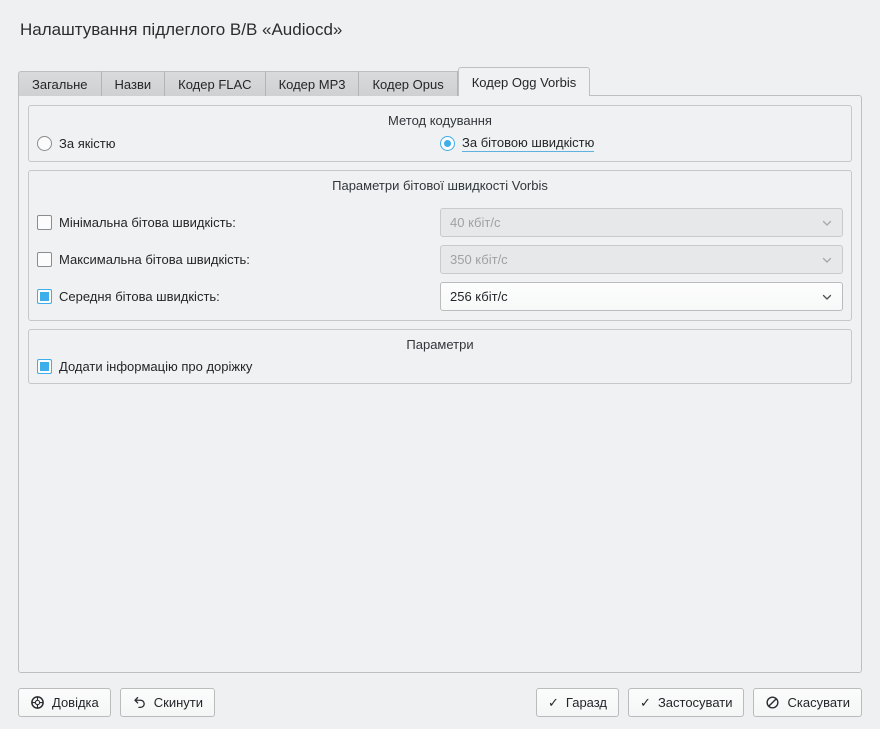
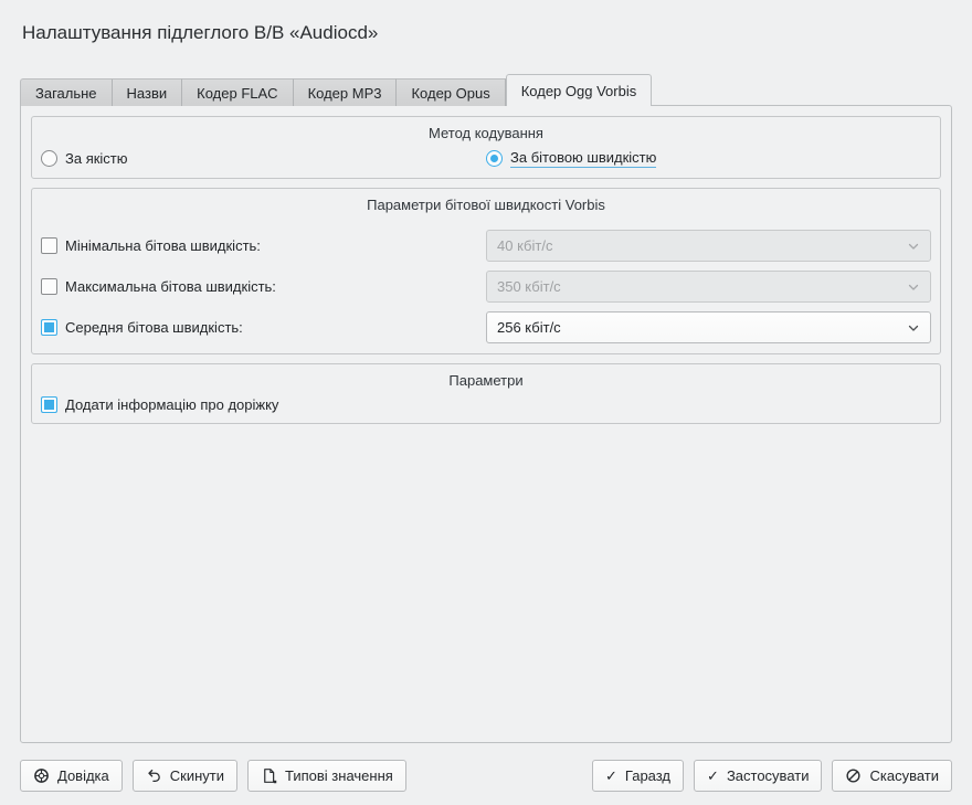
  Налаштування підлеглого В/В «Audiocd»
  Загальне
  Назви
  Кодер FLAC
  Кодер MP3
  Кодер Opus
  Кодер Ogg Vorbis
  Метод кодування
  За якістю
  За бітовою швидкістю
  Параметри бітової швидкості Vorbis
  Мінімальна бітова швидкість:
  40 кбіт/с
  Максимальна бітова швидкість:
  350 кбіт/с
  Середня бітова швидкість:
  256 кбіт/с
  Параметри
  Додати інформацію про доріжку
  Довідка
  Скинути
+ Типові значення
  ✓
  Гаразд
  ✓
  Застосувати
  Скасувати
